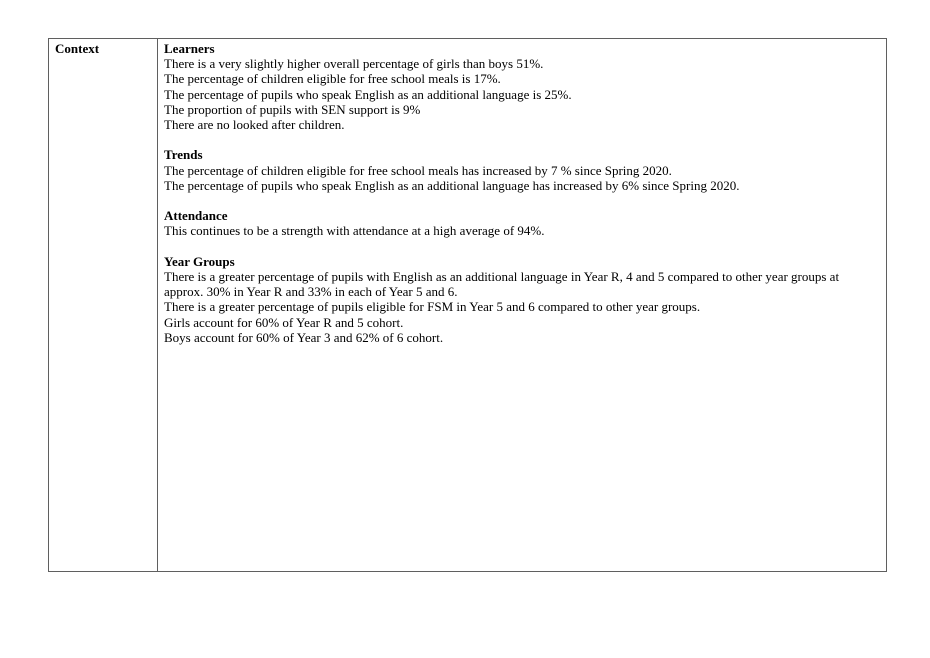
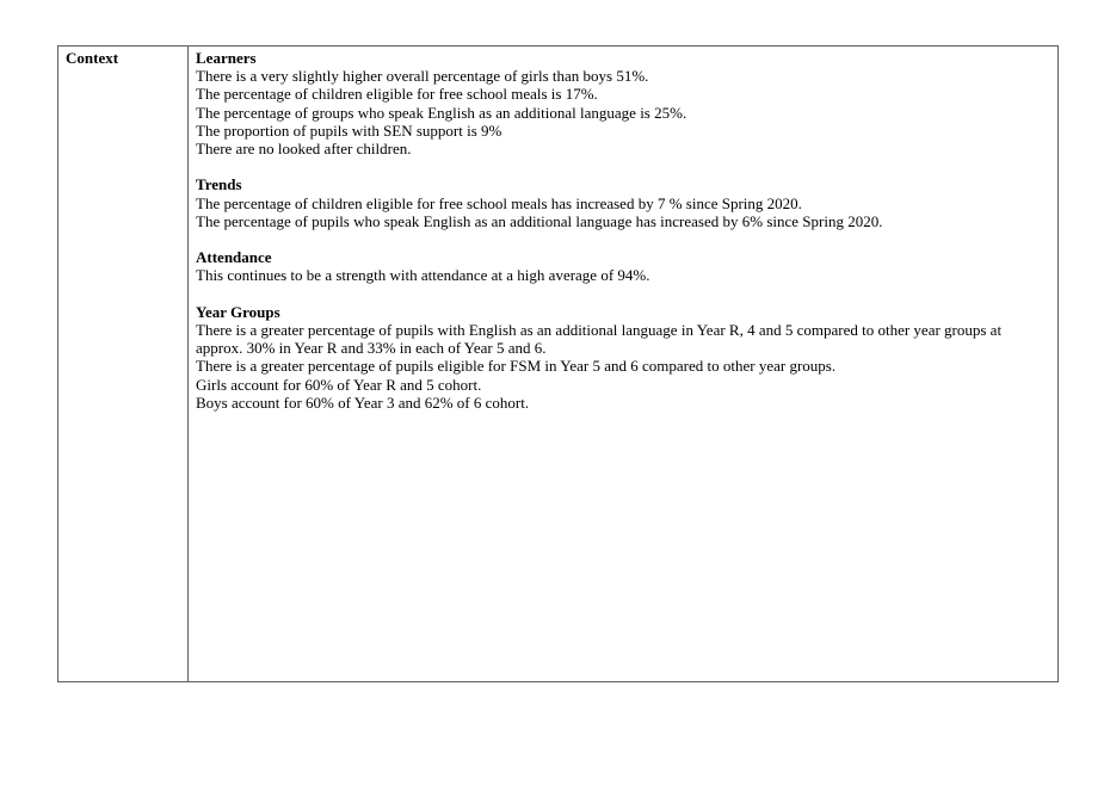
- Context	Learners There is a very slightly higher overall percentage of girls than boys 51%. The percentage of children eligible for free school meals is 17%. The percentage of pupils who speak English as an additional language is 25%. The proportion of pupils with SEN support is 9% There are no looked after children. Trends The percentage of children eligible for free school meals has increased by 7 % since Spring 2020. The percentage of pupils who speak English as an additional language has increased by 6% since Spring 2020. Attendance This continues to be a strength with attendance at a high average of 94%. Year Groups There is a greater percentage of pupils with English as an additional language in Year R, 4 and 5 compared to other year groups at approx. 30% in Year R and 33% in each of Year 5 and 6. There is a greater percentage of pupils eligible for FSM in Year 5 and 6 compared to other year groups. Girls account for 60% of Year R and 5 cohort. Boys account for 60% of Year 3 and 62% of 6 cohort.
+ Context	Learners There is a very slightly higher overall percentage of girls than boys 51%. The percentage of children eligible for free school meals is 17%. The percentage of groups who speak English as an additional language is 25%. The proportion of pupils with SEN support is 9% There are no looked after children. Trends The percentage of children eligible for free school meals has increased by 7 % since Spring 2020. The percentage of pupils who speak English as an additional language has increased by 6% since Spring 2020. Attendance This continues to be a strength with attendance at a high average of 94%. Year Groups There is a greater percentage of pupils with English as an additional language in Year R, 4 and 5 compared to other year groups at approx. 30% in Year R and 33% in each of Year 5 and 6. There is a greater percentage of pupils eligible for FSM in Year 5 and 6 compared to other year groups. Girls account for 60% of Year R and 5 cohort. Boys account for 60% of Year 3 and 62% of 6 cohort.
